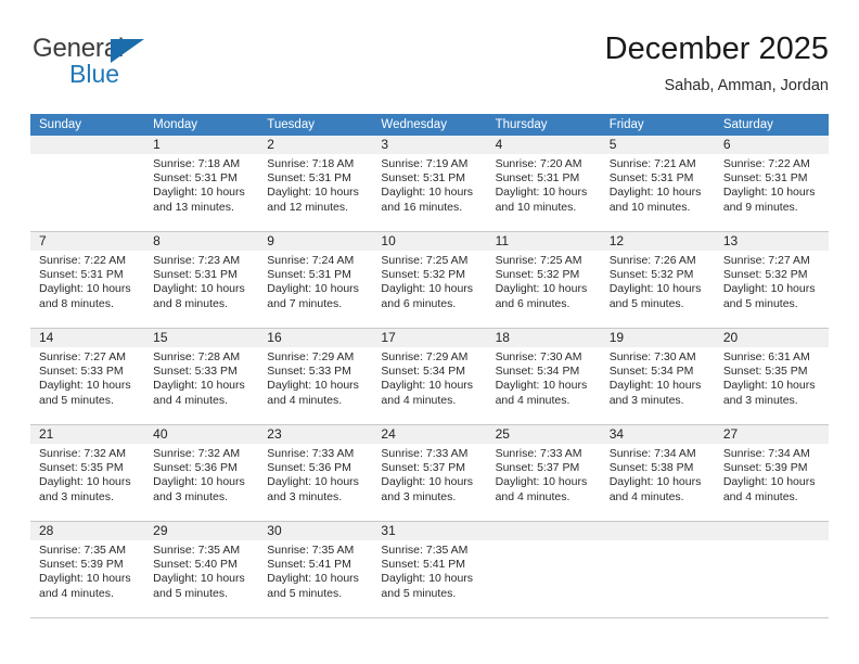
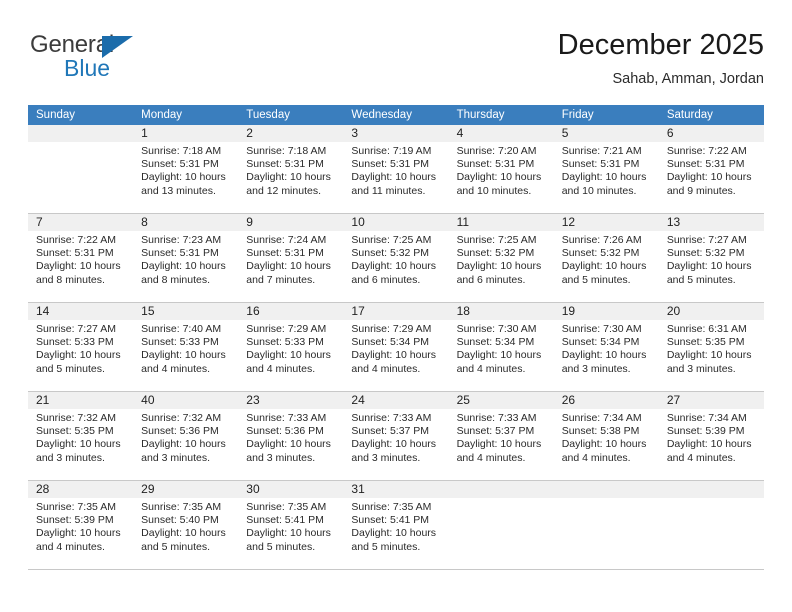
  General
  Blue
  December 2025
  Sahab, Amman, Jordan
  Sunday
  Monday
  Tuesday
  Wednesday
  Thursday
  Friday
  Saturday
  1
  Sunrise: 7:18 AM
  Sunset: 5:31 PM
  Daylight: 10 hours
  and 13 minutes.
  2
  Sunrise: 7:18 AM
  Sunset: 5:31 PM
  Daylight: 10 hours
  and 12 minutes.
  3
  Sunrise: 7:19 AM
  Sunset: 5:31 PM
  Daylight: 10 hours
- and 16 minutes.
+ and 11 minutes.
  4
  Sunrise: 7:20 AM
  Sunset: 5:31 PM
  Daylight: 10 hours
  and 10 minutes.
  5
  Sunrise: 7:21 AM
  Sunset: 5:31 PM
  Daylight: 10 hours
  and 10 minutes.
  6
  Sunrise: 7:22 AM
  Sunset: 5:31 PM
  Daylight: 10 hours
  and 9 minutes.
  7
  Sunrise: 7:22 AM
  Sunset: 5:31 PM
  Daylight: 10 hours
  and 8 minutes.
  8
  Sunrise: 7:23 AM
  Sunset: 5:31 PM
  Daylight: 10 hours
  and 8 minutes.
  9
  Sunrise: 7:24 AM
  Sunset: 5:31 PM
  Daylight: 10 hours
  and 7 minutes.
  10
  Sunrise: 7:25 AM
  Sunset: 5:32 PM
  Daylight: 10 hours
  and 6 minutes.
  11
  Sunrise: 7:25 AM
  Sunset: 5:32 PM
  Daylight: 10 hours
  and 6 minutes.
  12
  Sunrise: 7:26 AM
  Sunset: 5:32 PM
  Daylight: 10 hours
  and 5 minutes.
  13
  Sunrise: 7:27 AM
  Sunset: 5:32 PM
  Daylight: 10 hours
  and 5 minutes.
  14
  Sunrise: 7:27 AM
  Sunset: 5:33 PM
  Daylight: 10 hours
  and 5 minutes.
  15
- Sunrise: 7:28 AM
+ Sunrise: 7:40 AM
  Sunset: 5:33 PM
  Daylight: 10 hours
  and 4 minutes.
  16
  Sunrise: 7:29 AM
  Sunset: 5:33 PM
  Daylight: 10 hours
  and 4 minutes.
  17
  Sunrise: 7:29 AM
  Sunset: 5:34 PM
  Daylight: 10 hours
  and 4 minutes.
  18
  Sunrise: 7:30 AM
  Sunset: 5:34 PM
  Daylight: 10 hours
  and 4 minutes.
  19
  Sunrise: 7:30 AM
  Sunset: 5:34 PM
  Daylight: 10 hours
  and 3 minutes.
  20
  Sunrise: 6:31 AM
  Sunset: 5:35 PM
  Daylight: 10 hours
  and 3 minutes.
  21
  Sunrise: 7:32 AM
  Sunset: 5:35 PM
  Daylight: 10 hours
  and 3 minutes.
  40
  Sunrise: 7:32 AM
  Sunset: 5:36 PM
  Daylight: 10 hours
  and 3 minutes.
  23
  Sunrise: 7:33 AM
  Sunset: 5:36 PM
  Daylight: 10 hours
  and 3 minutes.
  24
  Sunrise: 7:33 AM
  Sunset: 5:37 PM
  Daylight: 10 hours
  and 3 minutes.
  25
  Sunrise: 7:33 AM
  Sunset: 5:37 PM
  Daylight: 10 hours
  and 4 minutes.
- 34
+ 26
  Sunrise: 7:34 AM
  Sunset: 5:38 PM
  Daylight: 10 hours
  and 4 minutes.
  27
  Sunrise: 7:34 AM
  Sunset: 5:39 PM
  Daylight: 10 hours
  and 4 minutes.
  28
  Sunrise: 7:35 AM
  Sunset: 5:39 PM
  Daylight: 10 hours
  and 4 minutes.
  29
  Sunrise: 7:35 AM
  Sunset: 5:40 PM
  Daylight: 10 hours
  and 5 minutes.
  30
  Sunrise: 7:35 AM
  Sunset: 5:41 PM
  Daylight: 10 hours
  and 5 minutes.
  31
  Sunrise: 7:35 AM
  Sunset: 5:41 PM
  Daylight: 10 hours
  and 5 minutes.
